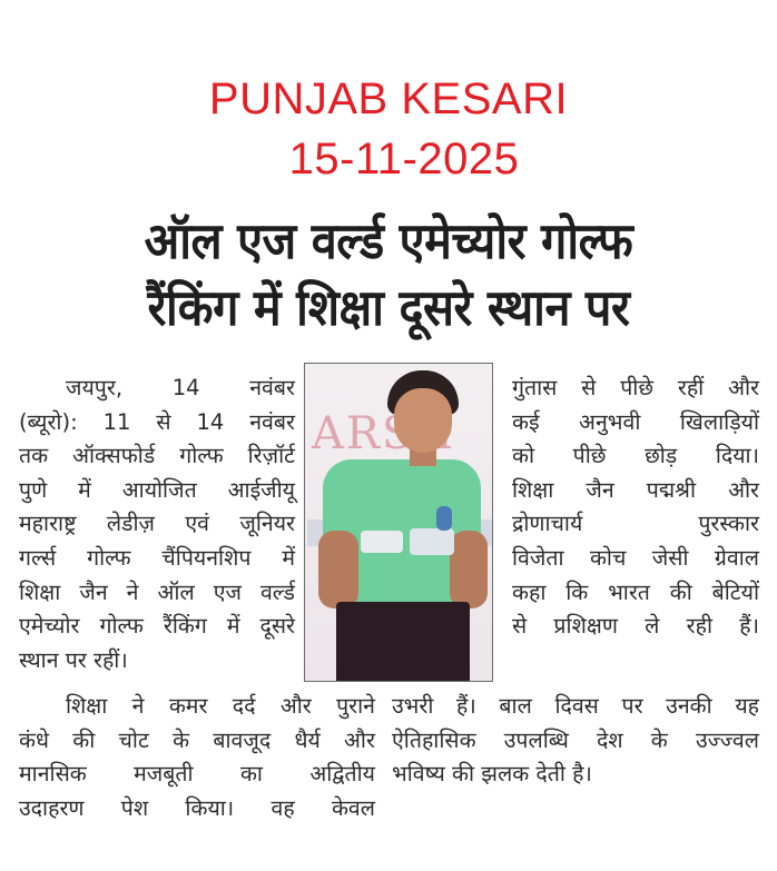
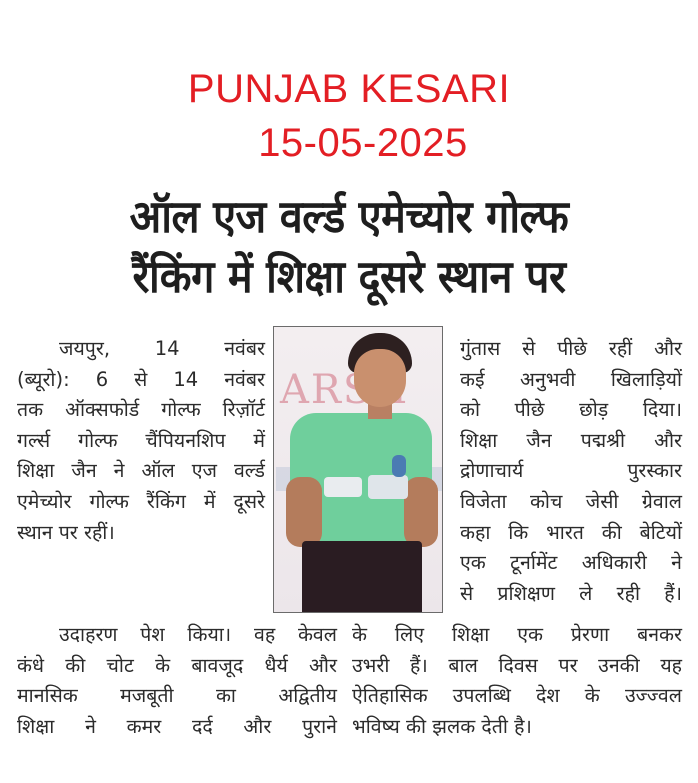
  PUNJAB KESARI
- 15-11-2025
+ 15-05-2025
  ऑल एज वर्ल्ड एमेच्योर गोल्फ
  रैंकिंग में शिक्षा दूसरे स्थान पर
  जयपुर, 14 नवंबर
- (ब्यूरो): 11 से 14 नवंबर
+ (ब्यूरो): 6 से 14 नवंबर
  तक ऑक्सफोर्ड गोल्फ रिज़ॉर्ट
- पुणे में आयोजित आईजीयू
- महाराष्ट्र लेडीज़ एवं जूनियर
  गर्ल्स गोल्फ चैंपियनशिप में
  शिक्षा जैन ने ऑल एज वर्ल्ड
  एमेच्योर गोल्फ रैंकिंग में दूसरे
  स्थान पर रहीं।
  गुंतास से पीछे रहीं और
  कई अनुभवी खिलाड़ियों
  को पीछे छोड़ दिया।
  शिक्षा जैन पद्मश्री और
  द्रोणाचार्य पुरस्कार
  विजेता कोच जेसी ग्रेवाल
  कहा कि भारत की बेटियों
+ एक टूर्नामेंट अधिकारी ने
  से प्रशिक्षण ले रही हैं।
- शिक्षा ने कमर दर्द और पुराने
+ उदाहरण पेश किया। वह केवल
  कंधे की चोट के बावजूद धैर्य और
  मानसिक मजबूती का अद्वितीय
- उदाहरण पेश किया। वह केवल
+ शिक्षा ने कमर दर्द और पुराने
+ के लिए शिक्षा एक प्रेरणा बनकर
  उभरी हैं। बाल दिवस पर उनकी यह
  ऐतिहासिक उपलब्धि देश के उज्ज्वल
  भविष्य की झलक देती है।
